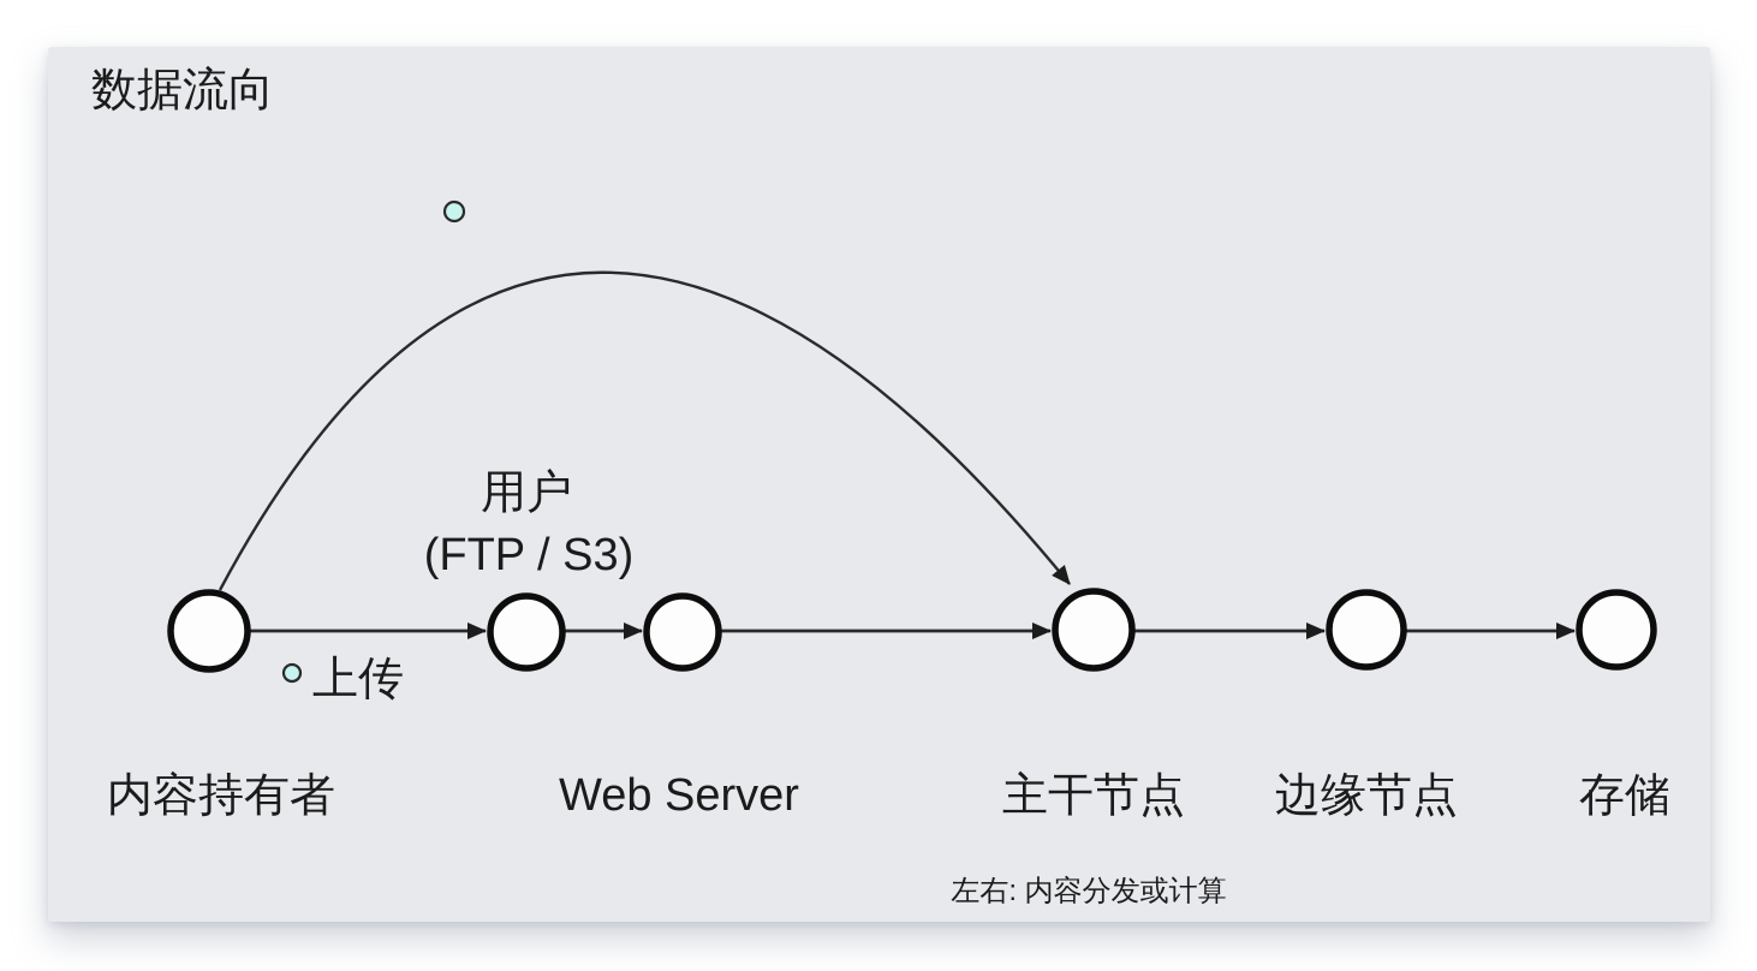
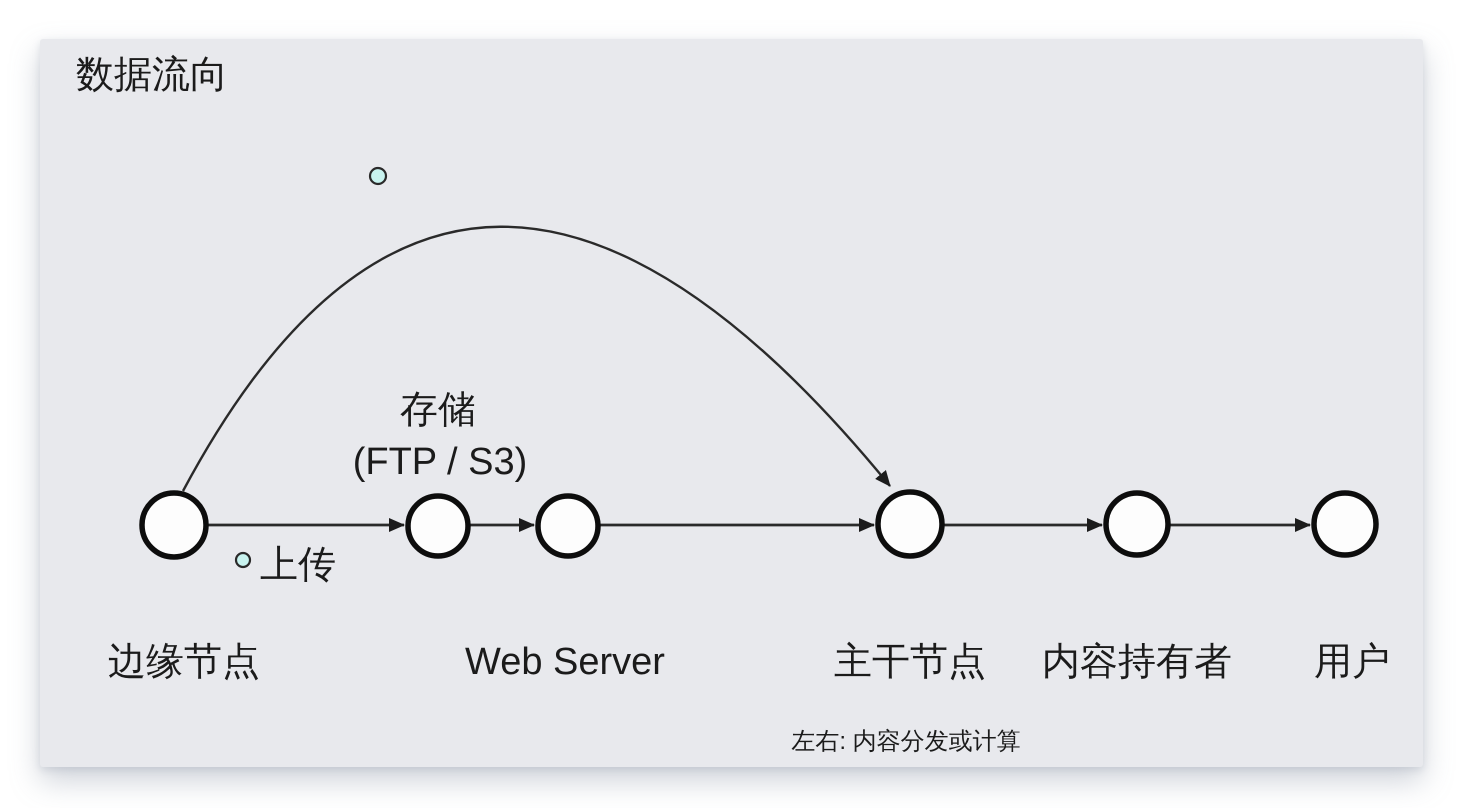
  数据流向
  上传
- 用户
+ 存储
  (FTP / S3)
- 内容持有者
+ 边缘节点
  Web Server
  主干节点
- 边缘节点
+ 内容持有者
- 存储
+ 用户
  左右: 内容分发或计算
